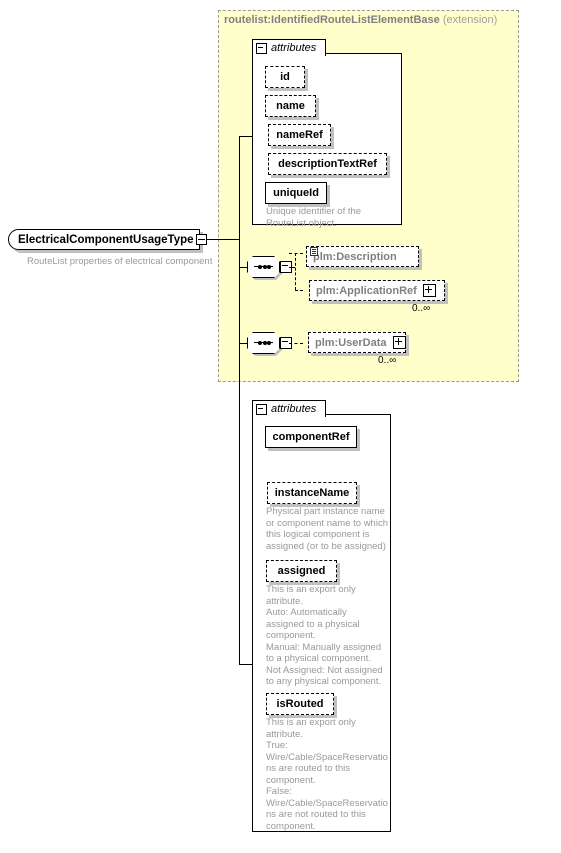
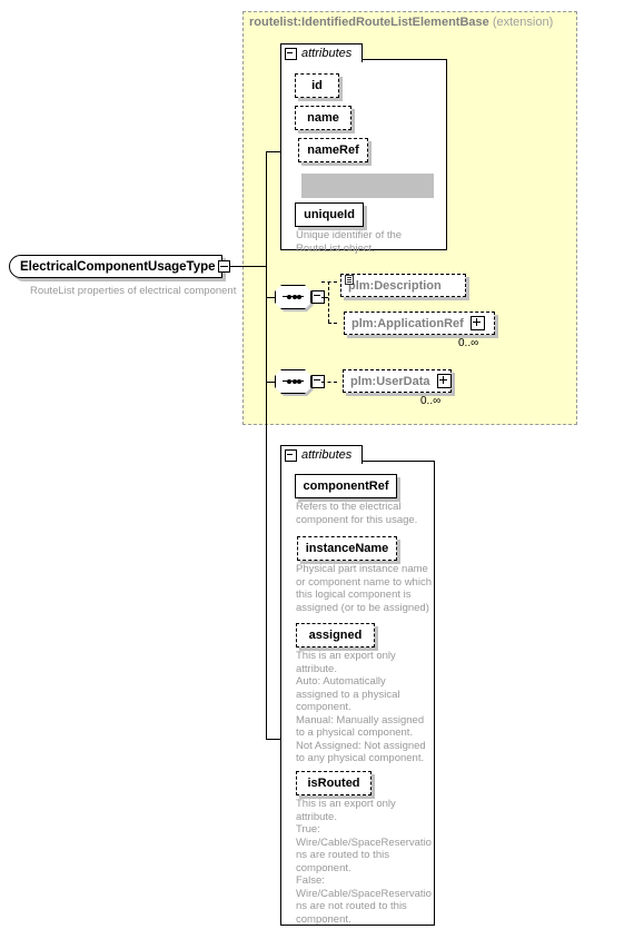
  routelist:IdentifiedRouteListElementBase (extension)
  attributes
  id
  name
  nameRef
- descriptionTextRef
  uniqueId
  Unique identifier of the
  RouteList object.
  plm:Description
  plm:ApplicationRef
  0..∞
  plm:UserData
  0..∞
  attributes
  componentRef
+ Refers to the electrical
+ component for this usage.
  instanceName
  Physical part instance name
  or component name to which
  this logical component is
  assigned (or to be assigned)
  assigned
  This is an export only
  attribute.
  Auto: Automatically
  assigned to a physical
  component.
  Manual: Manually assigned
  to a physical component.
  Not Assigned: Not assigned
  to any physical component.
  isRouted
  This is an export only
  attribute.
  True:
  Wire/Cable/SpaceReservatio
  ns are routed to this
  component.
  False:
  Wire/Cable/SpaceReservatio
  ns are not routed to this
  component.
  ElectricalComponentUsageType
  RouteList properties of electrical component
